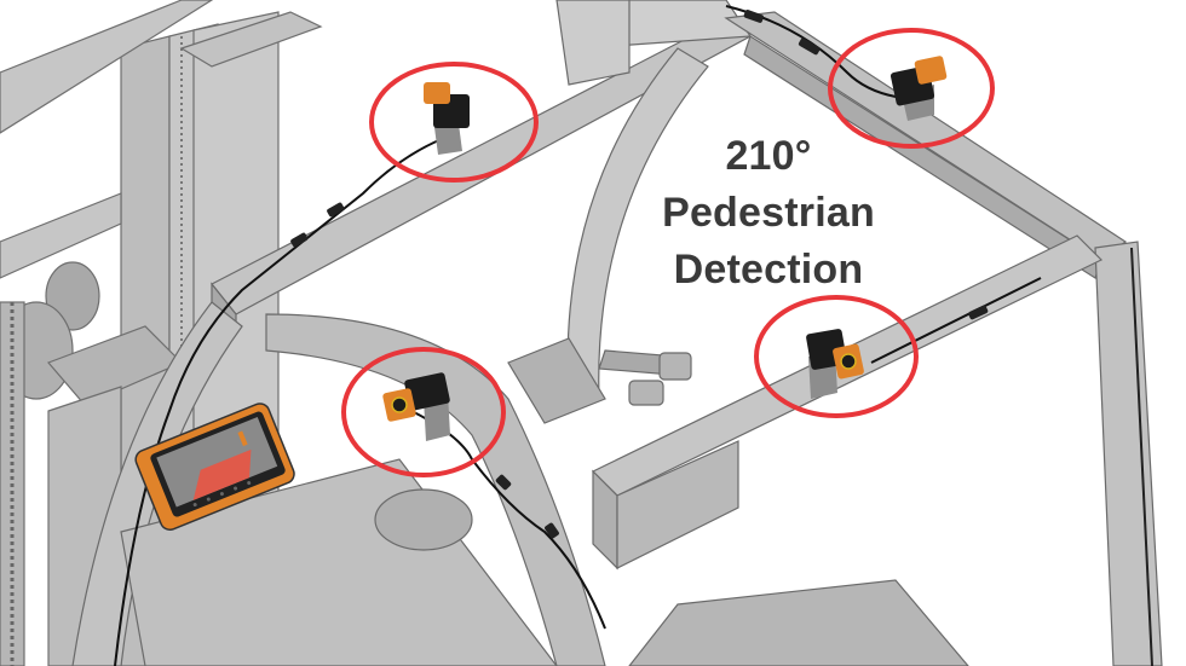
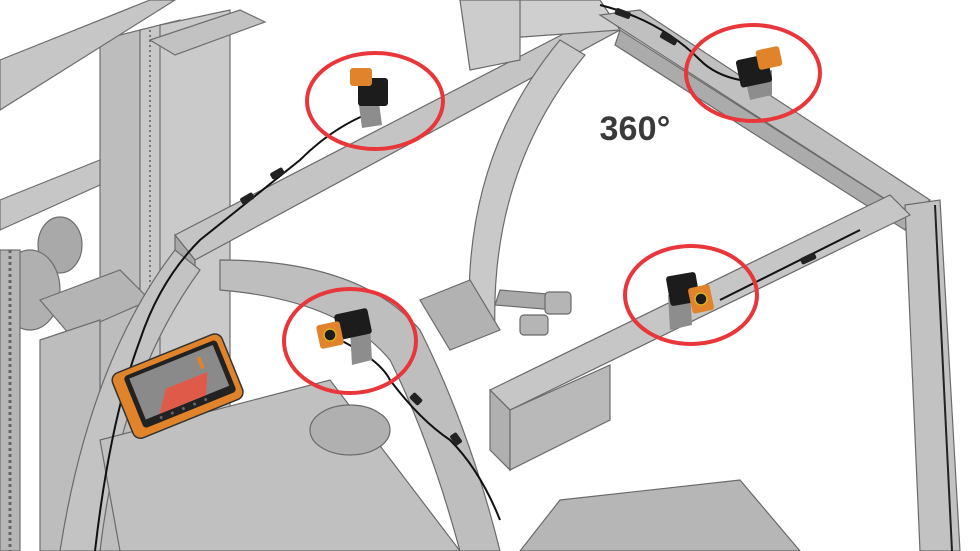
- 210°
+ 360°
- Pedestrian
- Detection
